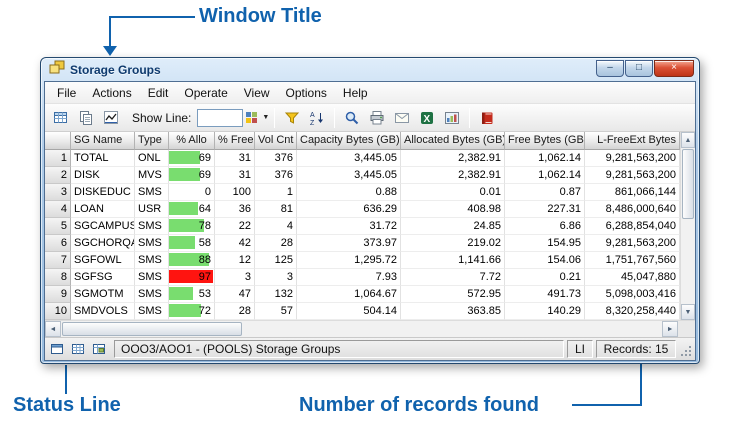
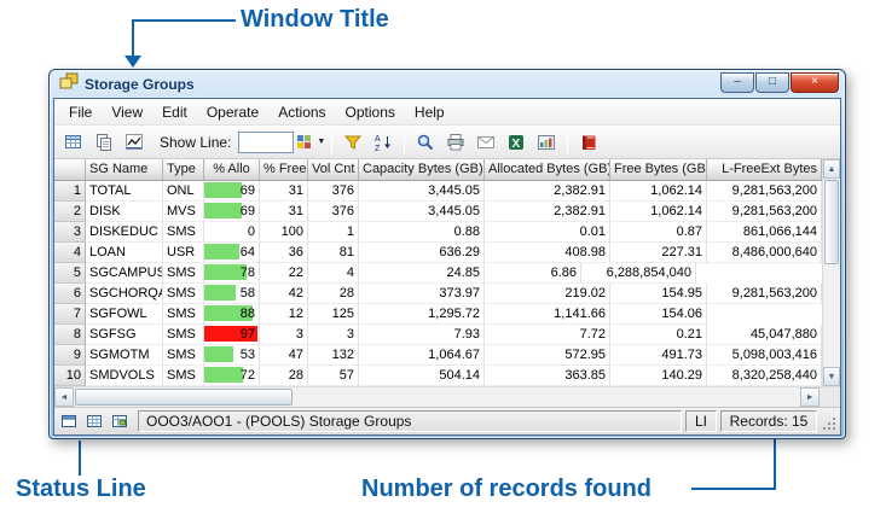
  Window Title
  Status Line
  Number of records found
  Storage Groups
  –
  □
  ×
  File
- Actions
+ View
  Edit
  Operate
- View
+ Actions
  Options
  Help
  Show Line:
  X
  SG Name
  Type
  % Allo
  % Free
  Vol Cnt
  Capacity Bytes (GB)
  Allocated Bytes (GB
  Free Bytes (GB
  L-FreeExt Bytes
  1
  TOTAL
  ONL
  69
  31
  376
  3,445.05
  2,382.91
  1,062.14
  9,281,563,200
  2
  DISK
  MVS
  69
  31
  376
  3,445.05
  2,382.91
  1,062.14
  9,281,563,200
  3
  DISKEDUC
  SMS
  0
  100
  1
  0.88
  0.01
  0.87
  861,066,144
  4
  LOAN
  USR
  64
  36
  81
  636.29
  408.98
  227.31
  8,486,000,640
  5
  SGCAMPUS
  SMS
  78
  22
  4
- 31.72
  24.85
  6.86
  6,288,854,040
  6
  SGCHORQA
  SMS
  58
  42
  28
  373.97
  219.02
  154.95
  9,281,563,200
  7
  SGFOWL
  SMS
  88
  12
  125
  1,295.72
  1,141.66
  154.06
- 1,751,767,560
  8
  SGFSG
  SMS
  97
  3
  3
  7.93
  7.72
  0.21
  45,047,880
  9
  SGMOTM
  SMS
  53
  47
  132
  1,064.67
  572.95
  491.73
  5,098,003,416
  10
  SMDVOLS
  SMS
  72
  28
  57
  504.14
  363.85
  140.29
  8,320,258,440
  OOO3/AOO1 - (POOLS) Storage Groups
  LI
  Records: 15
